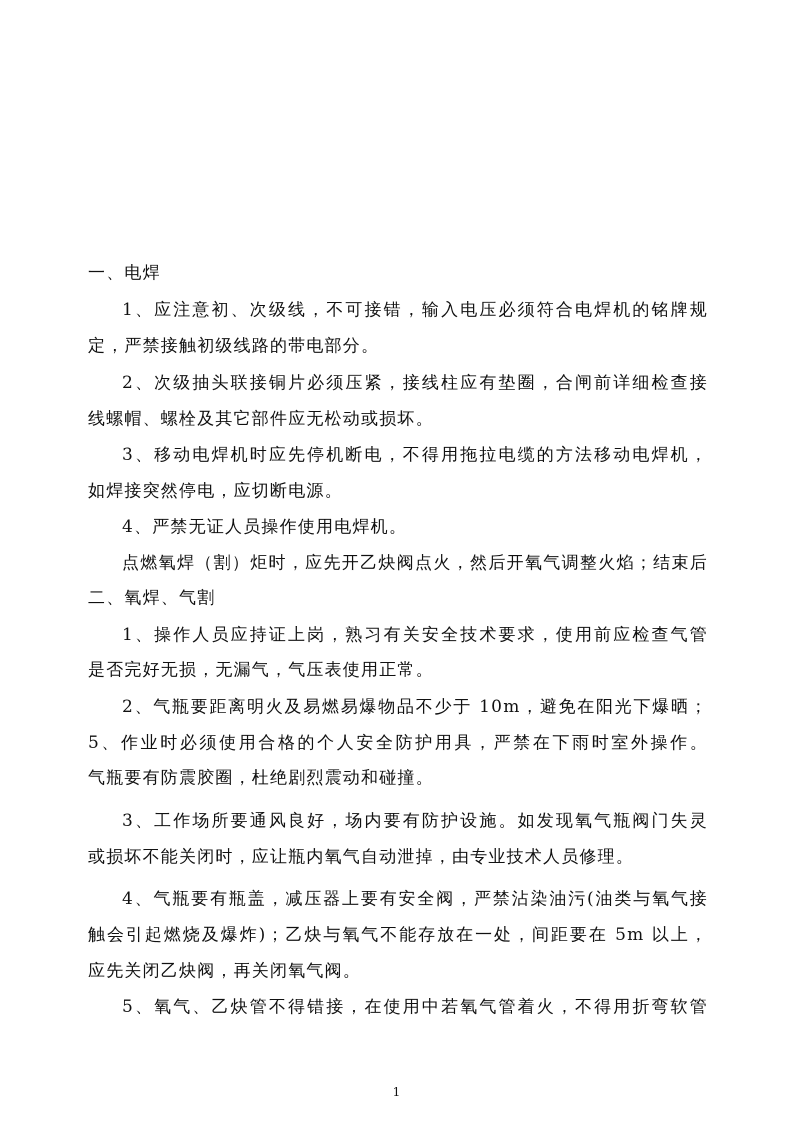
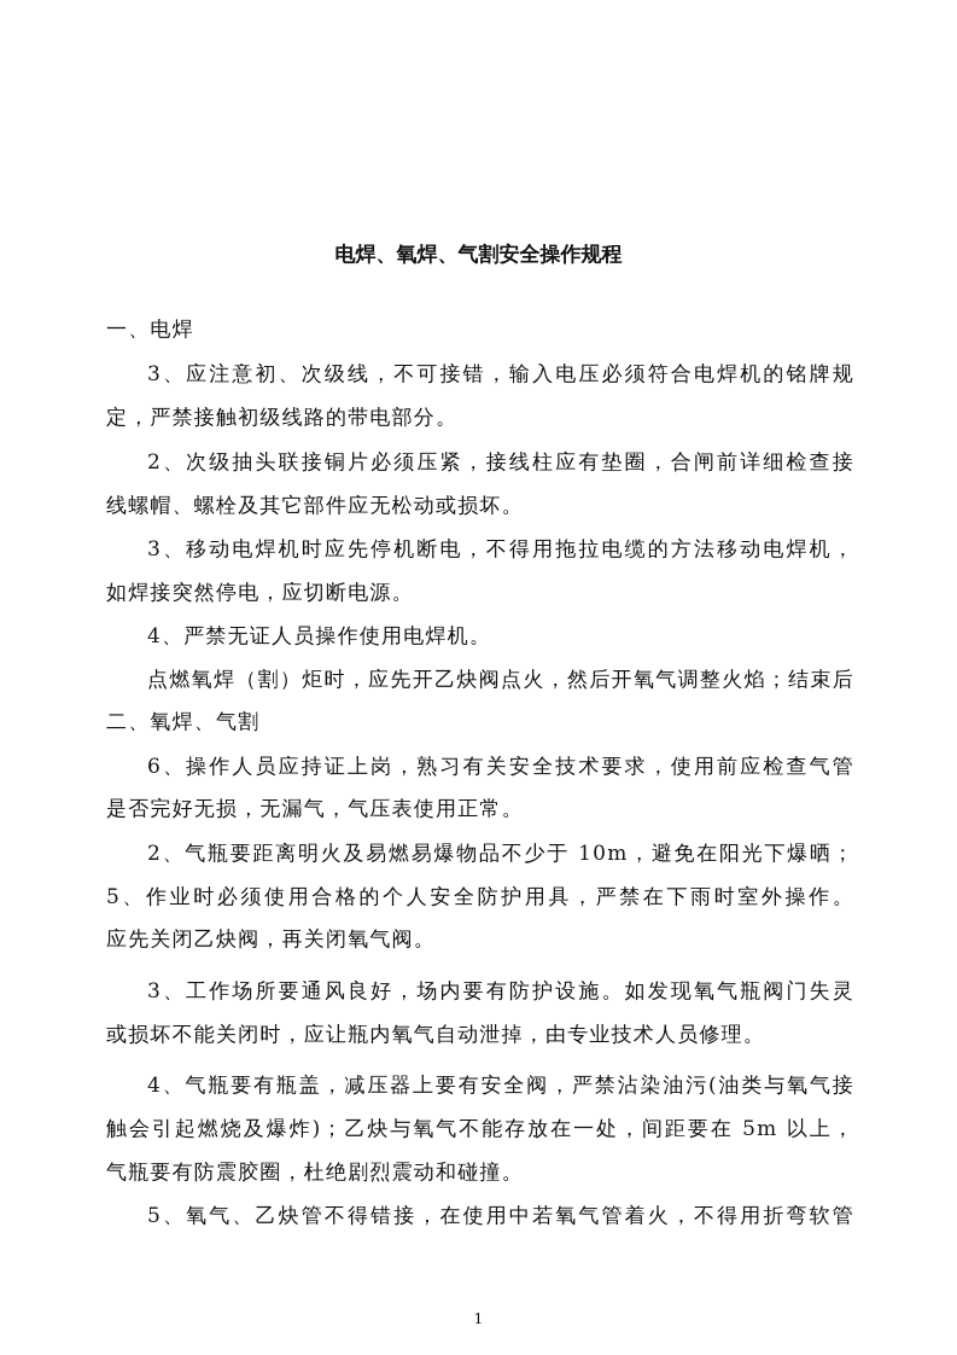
+ 电焊、氧焊、气割安全操作规程
  一、电焊
- 1、应注意初、次级线，不可接错，输入电压必须符合电焊机的铭牌规
+ 3、应注意初、次级线，不可接错，输入电压必须符合电焊机的铭牌规
  定，严禁接触初级线路的带电部分。
  2、次级抽头联接铜片必须压紧，接线柱应有垫圈，合闸前详细检查接
  线螺帽、螺栓及其它部件应无松动或损坏。
  3、移动电焊机时应先停机断电，不得用拖拉电缆的方法移动电焊机，
  如焊接突然停电，应切断电源。
  4、严禁无证人员操作使用电焊机。
  点燃氧焊（割）炬时，应先开乙炔阀点火，然后开氧气调整火焰；结束后
  二、氧焊、气割
- 1、操作人员应持证上岗，熟习有关安全技术要求，使用前应检查气管
+ 6、操作人员应持证上岗，熟习有关安全技术要求，使用前应检查气管
  是否完好无损，无漏气，气压表使用正常。
  2、气瓶要距离明火及易燃易爆物品不少于 10m，避免在阳光下爆晒；
  5、作业时必须使用合格的个人安全防护用具，严禁在下雨时室外操作。
- 气瓶要有防震胶圈，杜绝剧烈震动和碰撞。
+ 应先关闭乙炔阀，再关闭氧气阀。
  3、工作场所要通风良好，场内要有防护设施。如发现氧气瓶阀门失灵
  或损坏不能关闭时，应让瓶内氧气自动泄掉，由专业技术人员修理。
  4、气瓶要有瓶盖，减压器上要有安全阀，严禁沾染油污(油类与氧气接
  触会引起燃烧及爆炸)；乙炔与氧气不能存放在一处，间距要在 5m 以上，
- 应先关闭乙炔阀，再关闭氧气阀。
+ 气瓶要有防震胶圈，杜绝剧烈震动和碰撞。
  5、氧气、乙炔管不得错接，在使用中若氧气管着火，不得用折弯软管
  1
